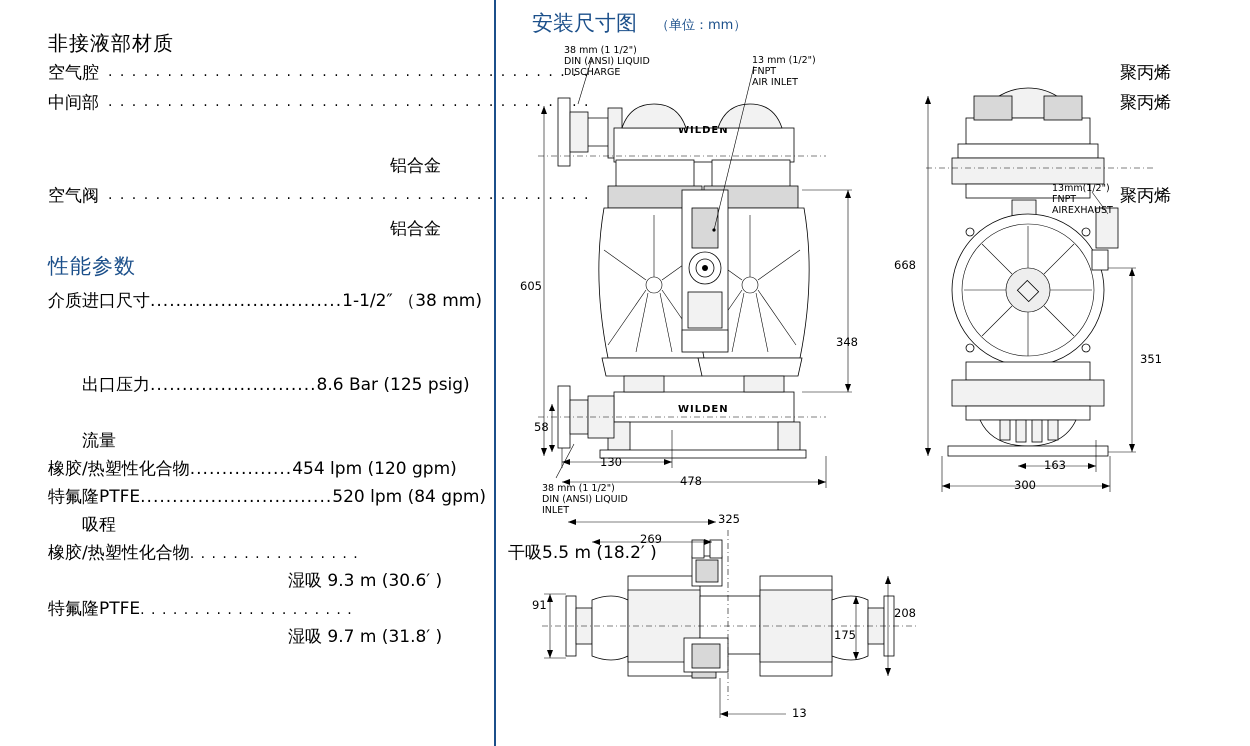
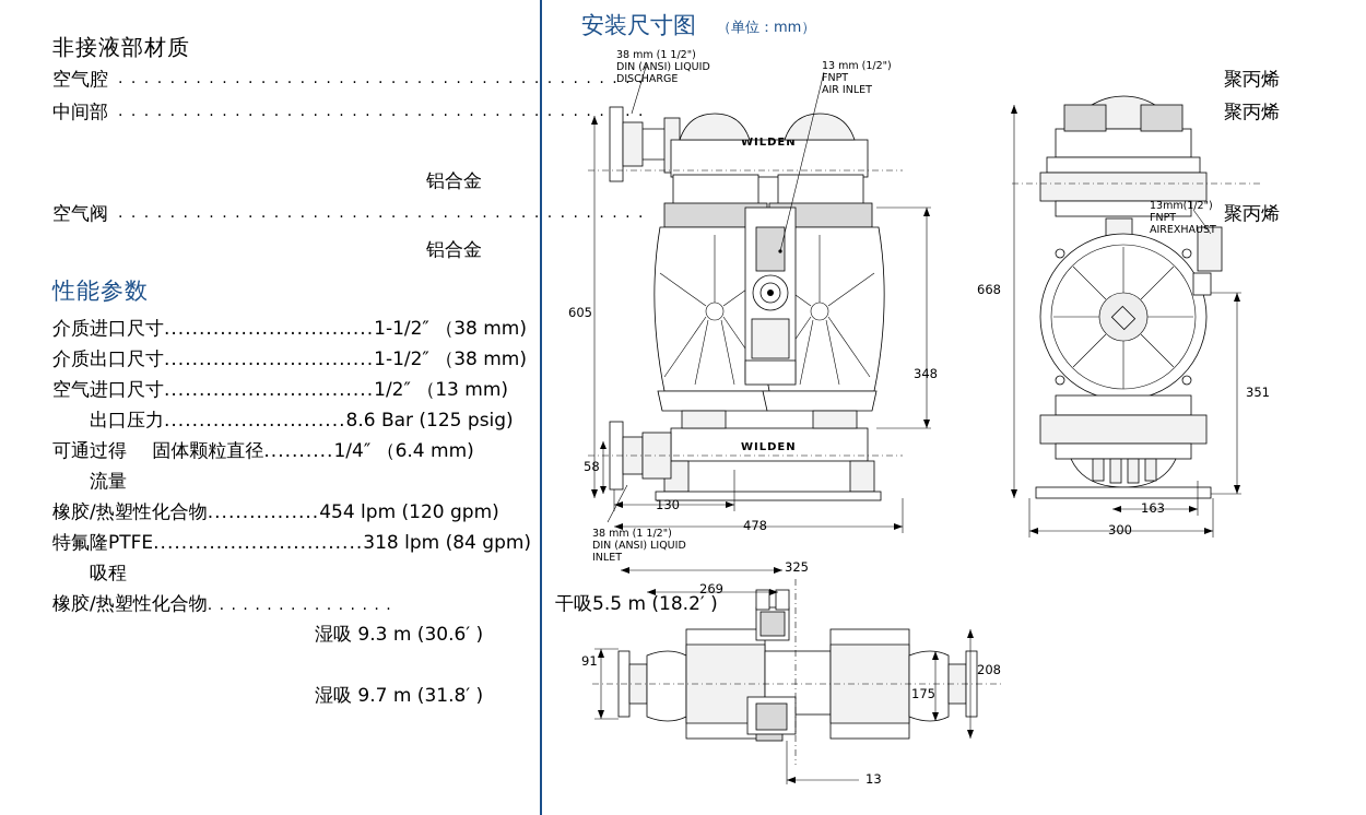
  非接液部材质
  空气腔
  . . . . . . . . . . . . . . . . . . . . . . . . . . . . . . . . . . . . . . . . .
  聚丙烯
  中间部
  . . . . . . . . . . . . . . . . . . . . . . . . . . . . . . . . . . . . . . . .
  聚丙烯
  铝合金
  空气阀
  . . . . . . . . . . . . . . . . . . . . . . . . . . . . . . . . . . . . . . . . .
  聚丙烯
  铝合金
  性能参数
  介质进口尺寸..............................1-1/2″ （38 mm)
+ 介质出口尺寸..............................1-1/2″ （38 mm)
+ 空气进口尺寸..............................1/2″ （13 mm)
  出口压力..........................8.6 Bar (125 psig)
+ 可通过得 固体颗粒直径..........1/4″ （6.4 mm)
  流量
  橡胶/热塑性化合物................454 lpm (120 gpm)
- 特氟隆PTFE..............................520 lpm (84 gpm)
+ 特氟隆PTFE..............................318 lpm (84 gpm)
  吸程
  橡胶/热塑性化合物. . . . . . . . . . . . . . . .
  干吸5.5 m (18.2′ )
  湿吸 9.3 m (30.6′ )
- 特氟隆PTFE. . . . . . . . . . . . . . . . . . . .
  湿吸 9.7 m (31.8′ )
  安装尺寸图
  （单位：mm）
  WILDEN
  WILDEN
  38 mm (1 1/2")
  DIN (ANSI) LIQUID
  DISCHARGE
  13 mm (1/2")
  FNPT
  AIR INLET
  13mm(1/2")
  FNPT
  AIREXHAUST
  38 mm (1 1/2")
  DIN (ANSI) LIQUID
  INLET
  605
  348
  58
  130
  478
  668
  351
  163
  300
  325
  269
  91
  208
  175
  13
